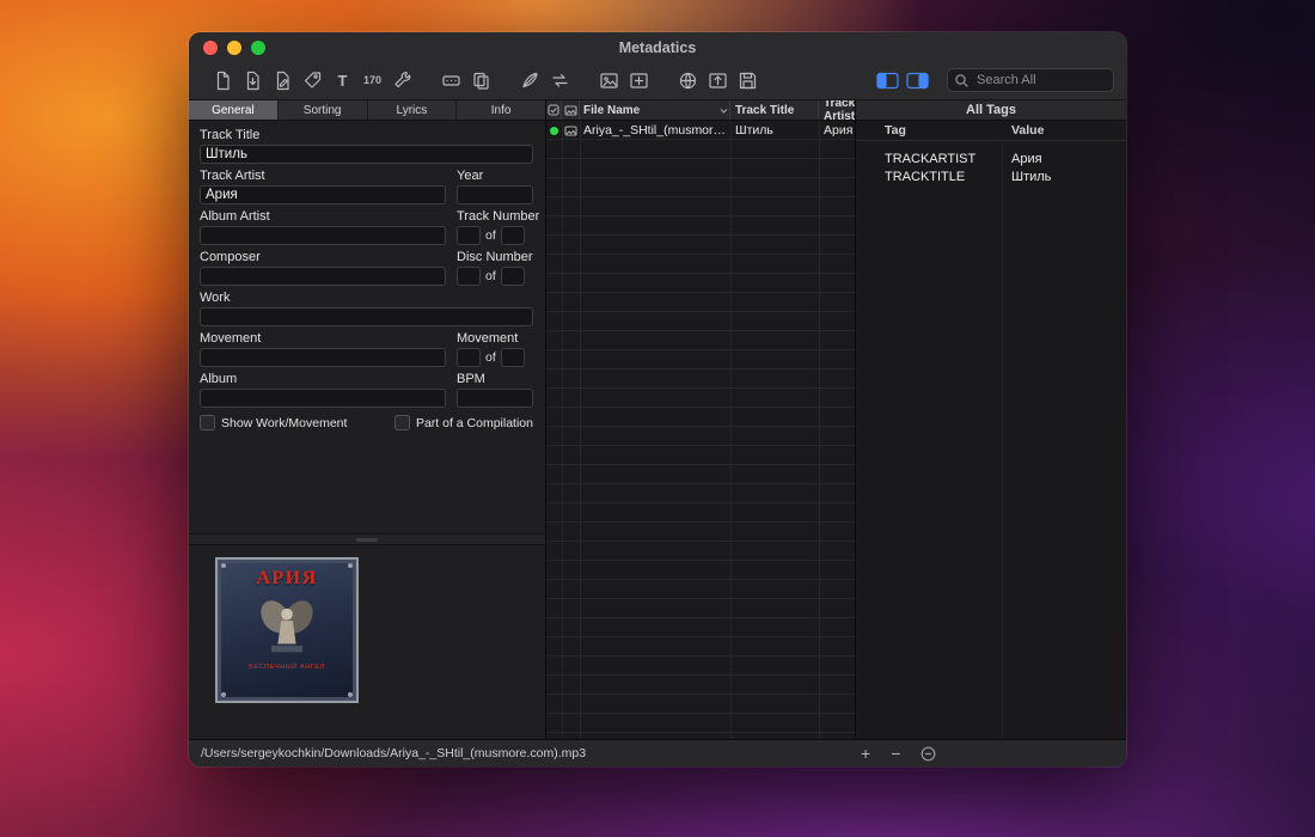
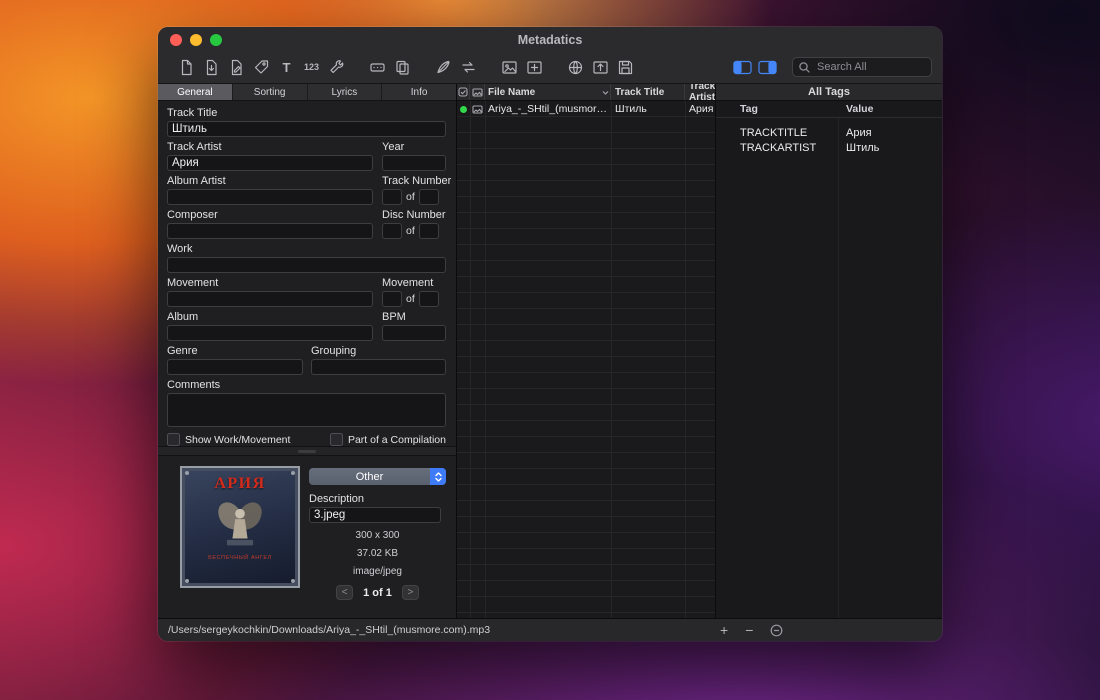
  Metadatics
  T
- 170
+ 123
  Search All
  General
  Sorting
  Lyrics
  Info
  Track Title
  Штиль
  Track Artist
  Ария
  Year
  Album Artist
  Track Number
  of
  Composer
  Disc Number
  of
  Work
  Movement
  Movement
  of
  Album
  BPM
+ Genre
+ Grouping
+ Comments
  Show Work/Movement
  Part of a Compilation
  АРИЯ
+ Other
+ Description
+ 3.jpeg
+ 300 x 300
+ 37.02 KB
+ image/jpeg
+ <
+ 1 of 1
+ >
  File Name
  Track Title
  Track Artist
  Ariya_-_SHtil_(musmore.c
  Штиль
  Ария
  All Tags
  Tag
  Value
- TRACKARTIST
+ TRACKTITLE
  Ария
- TRACKTITLE
+ TRACKARTIST
  Штиль
  /Users/sergeykochkin/Downloads/Ariya_-_SHtil_(musmore.com).mp3
  +
  −
